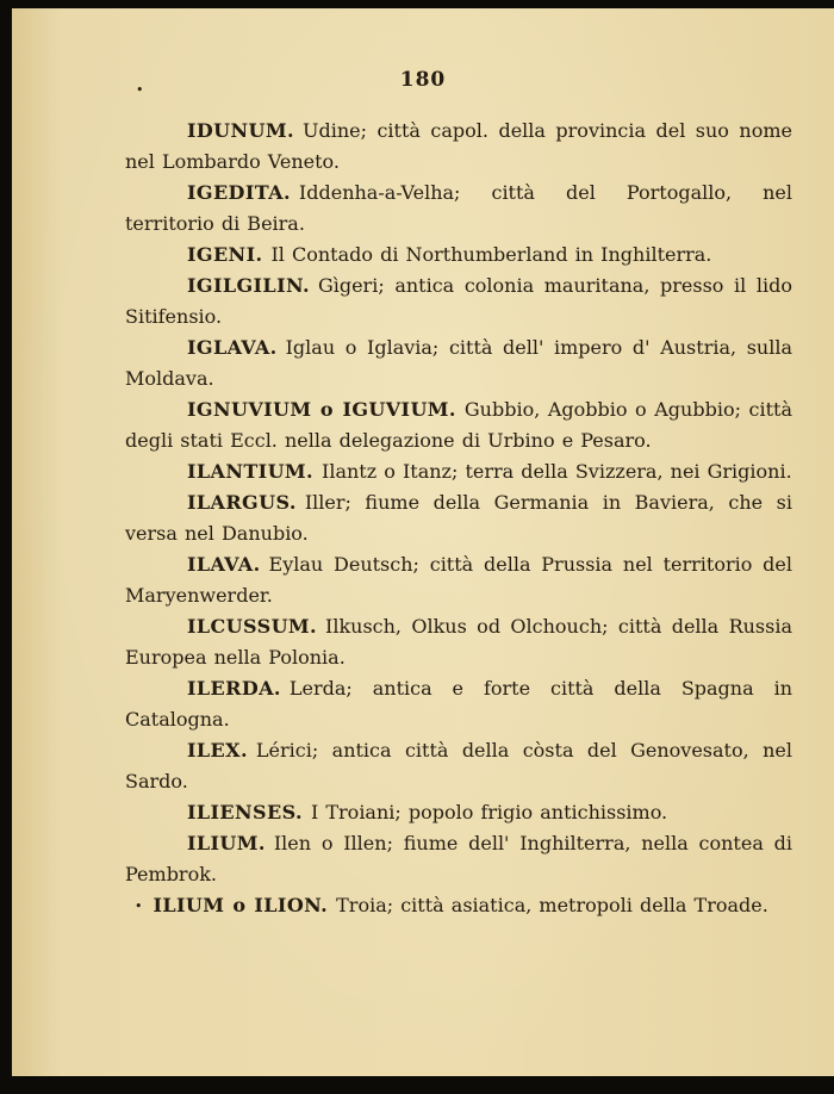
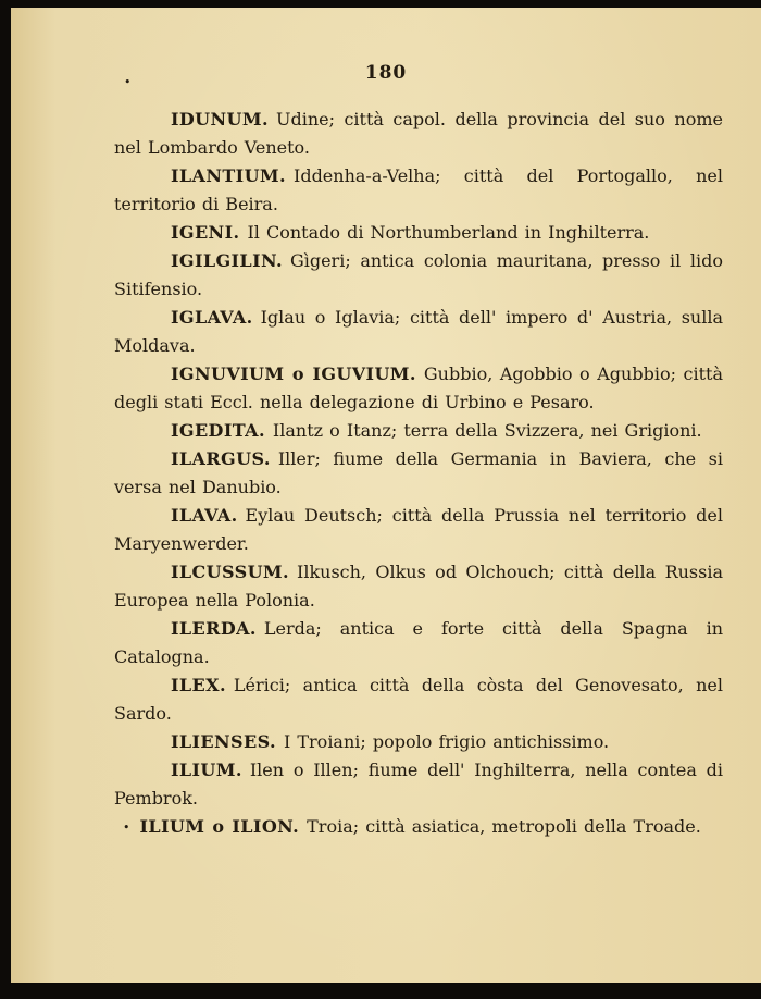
  •
  180
  IDUNUM. Udine; città capol. della provincia del suo nome nel Lombardo Veneto.
- IGEDITA. Iddenha-a-Velha; città del Portogallo, nel territorio di Beira.
+ ILANTIUM. Iddenha-a-Velha; città del Portogallo, nel territorio di Beira.
  IGENI. Il Contado di Northumberland in Inghilterra.
  IGILGILIN. Gìgeri; antica colonia mauritana, presso il lido Sitifensio.
  IGLAVA. Iglau o Iglavia; città dell' impero d' Austria, sulla Moldava.
  IGNUVIUM o IGUVIUM. Gubbio, Agobbio o Agubbio; città degli stati Eccl. nella delegazione di Urbino e Pesaro.
- ILANTIUM. Ilantz o Itanz; terra della Svizzera, nei Grigioni.
+ IGEDITA. Ilantz o Itanz; terra della Svizzera, nei Grigioni.
  ILARGUS. Iller; fiume della Germania in Baviera, che si versa nel Danubio.
  ILAVA. Eylau Deutsch; città della Prussia nel territorio del Maryenwerder.
  ILCUSSUM. Ilkusch, Olkus od Olchouch; città della Russia Europea nella Polonia.
  ILERDA. Lerda; antica e forte città della Spagna in Catalogna.
  ILEX. Lérici; antica città della còsta del Genovesato, nel Sardo.
  ILIENSES. I Troiani; popolo frigio antichissimo.
  ILIUM. Ilen o Illen; fiume dell' Inghilterra, nella contea di Pembrok.
  • ILIUM o ILION. Troia; città asiatica, metropoli della Troade.
